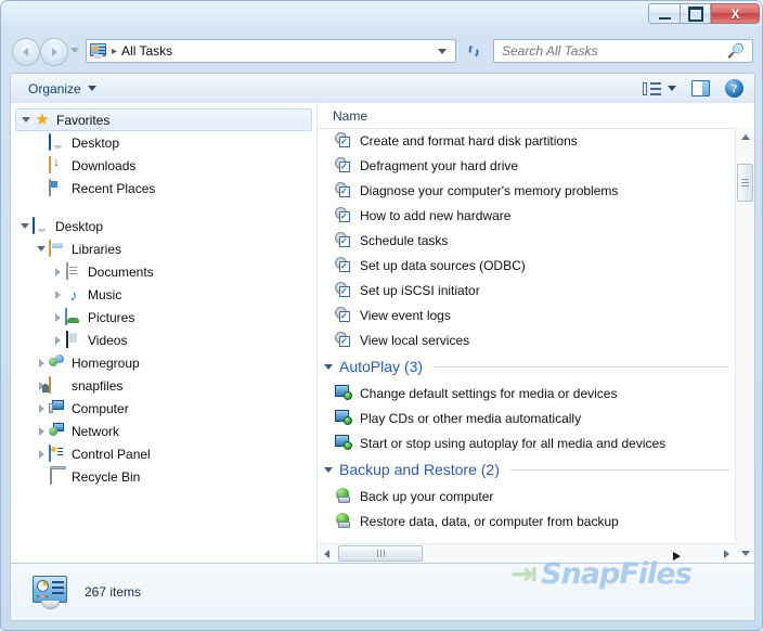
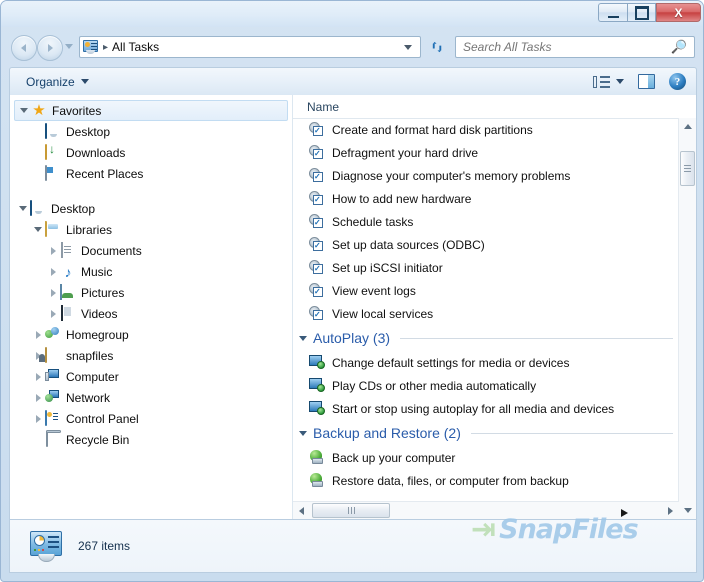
  X
  ▸
  All Tasks
  Search All Tasks
  Organize
  ?
  ★
  Favorites
  Desktop
  Downloads
  Recent Places
  Desktop
  Libraries
  Documents
  ♪
  Music
  Pictures
  Videos
  Homegroup
  snapfiles
  Computer
  Network
  Control Panel
  Recycle Bin
  Name
  ✓
  Create and format hard disk partitions
  ✓
  Defragment your hard drive
  ✓
  Diagnose your computer's memory problems
  ✓
  How to add new hardware
  ✓
  Schedule tasks
  ✓
  Set up data sources (ODBC)
  ✓
  Set up iSCSI initiator
  ✓
  View event logs
  ✓
  View local services
  AutoPlay (3)
  Change default settings for media or devices
  Play CDs or other media automatically
  Start or stop using autoplay for all media and devices
  Backup and Restore (2)
  Back up your computer
- Restore data, data, or computer from backup
+ Restore data, files, or computer from backup
  267 items
  ⇥
  SnapFiles
